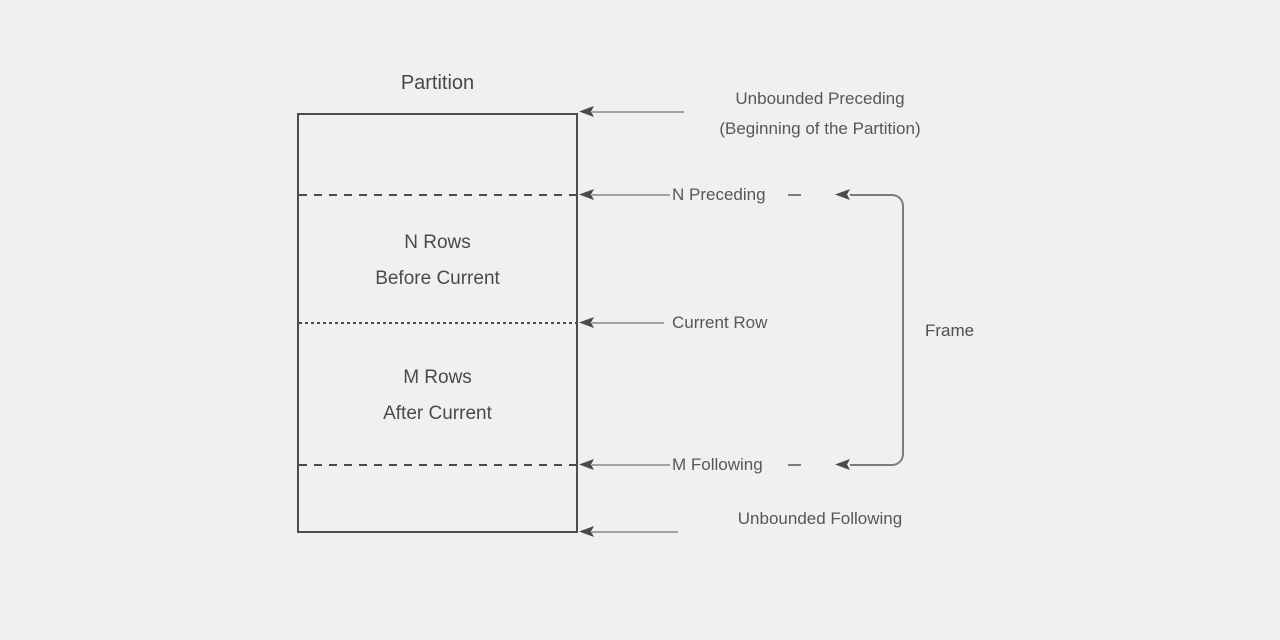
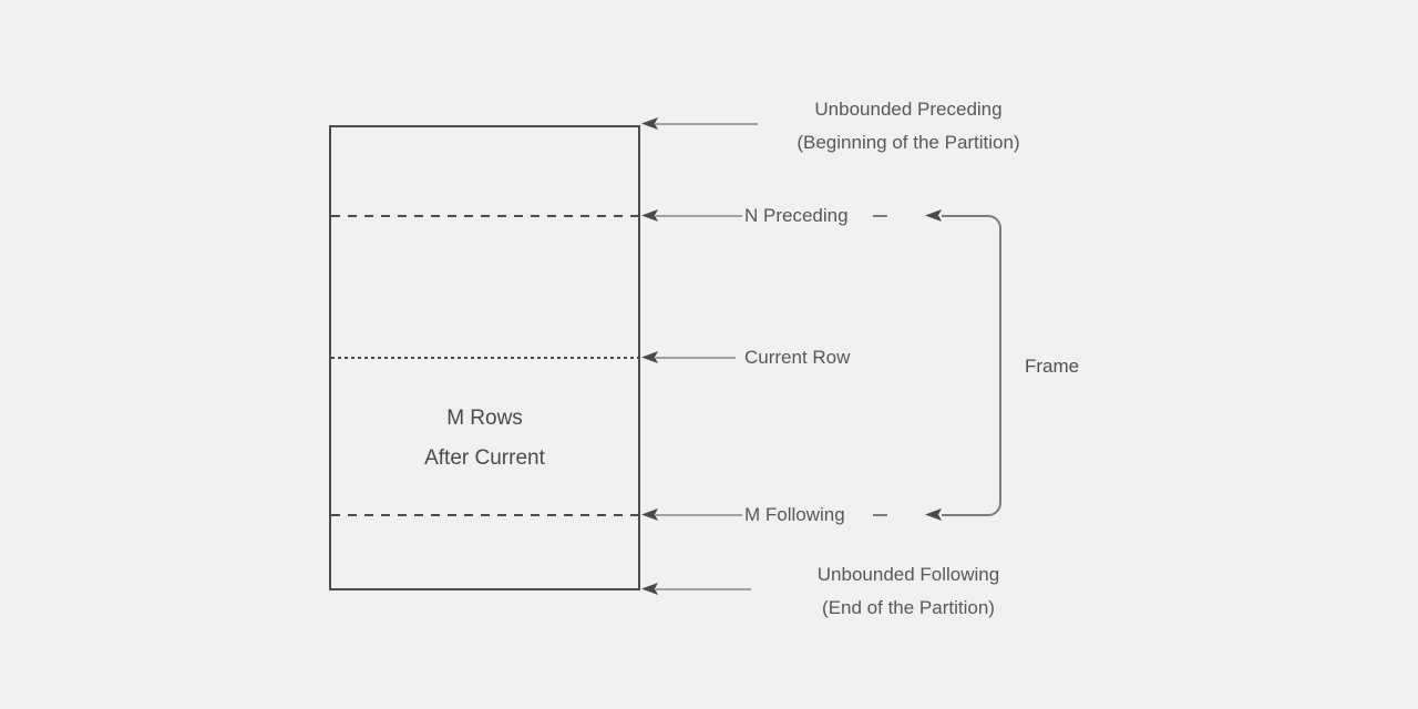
- Partition
- N Rows
- Before Current
  M Rows
  After Current
  Unbounded Preceding
  (Beginning of the Partition)
  N Preceding
  Current Row
  M Following
  Unbounded Following
+ (End of the Partition)
  Frame
